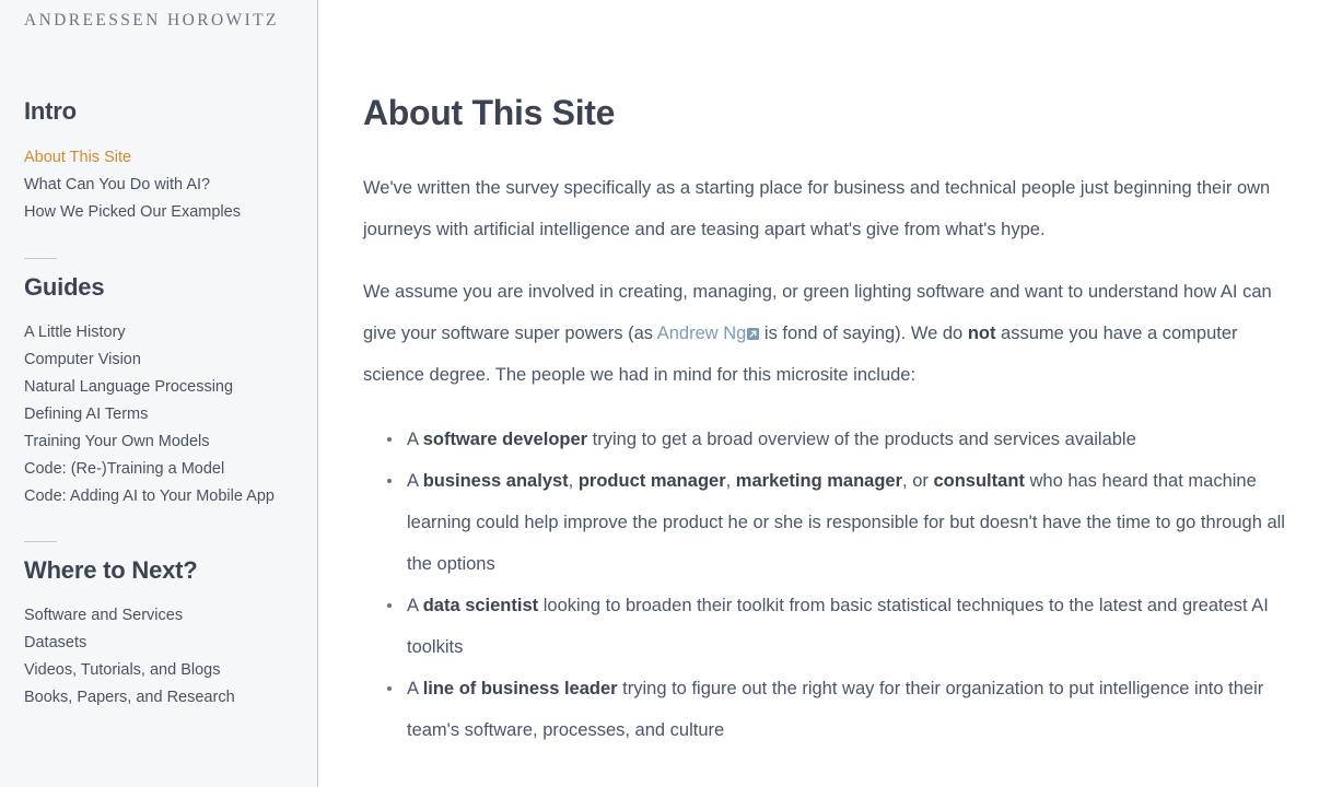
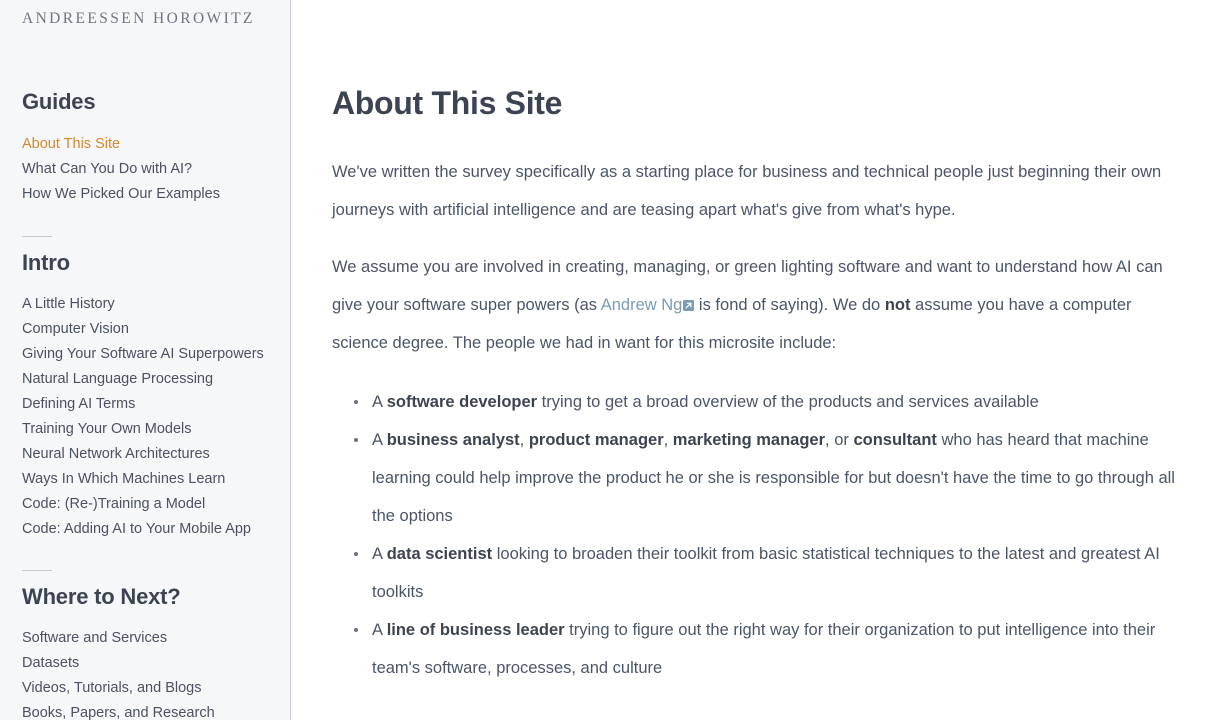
  ANDREESSEN HOROWITZ
- Intro
+ Guides
  About This Site
  What Can You Do with AI?
  How We Picked Our Examples
- Guides
+ Intro
  A Little History
  Computer Vision
+ Giving Your Software AI Superpowers
  Natural Language Processing
  Defining AI Terms
  Training Your Own Models
+ Neural Network Architectures
+ Ways In Which Machines Learn
  Code: (Re-)Training a Model
  Code: Adding AI to Your Mobile App
  Where to Next?
  Software and Services
  Datasets
  Videos, Tutorials, and Blogs
  Books, Papers, and Research
  About This Site
  We've written the survey specifically as a starting place for business and technical people just beginning their own journeys with artificial intelligence and are teasing apart what's give from what's hype.
- We assume you are involved in creating, managing, or green lighting software and want to understand how AI can give your software super powers (as Andrew Ng is fond of saying). We do not assume you have a computer science degree. The people we had in mind for this microsite include:
+ We assume you are involved in creating, managing, or green lighting software and want to understand how AI can give your software super powers (as Andrew Ng is fond of saying). We do not assume you have a computer science degree. The people we had in want for this microsite include:
  A software developer trying to get a broad overview of the products and services available
  A business analyst, product manager, marketing manager, or consultant who has heard that machine learning could help improve the product he or she is responsible for but doesn't have the time to go through all the options
  A data scientist looking to broaden their toolkit from basic statistical techniques to the latest and greatest AI toolkits
  A line of business leader trying to figure out the right way for their organization to put intelligence into their team's software, processes, and culture
